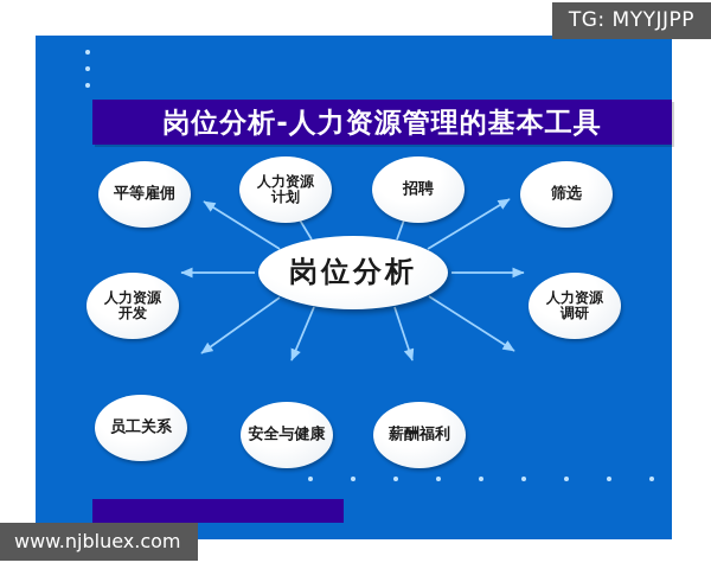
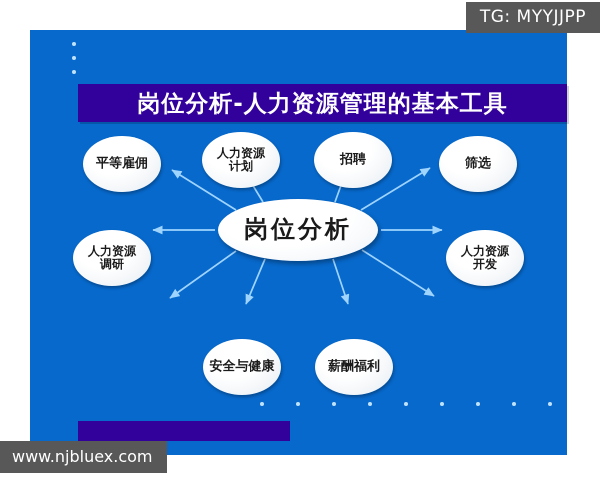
  岗位分析-人力资源管理的基本工具
  平等雇佣
  人力资源
  计划
  招聘
  筛选
  人力资源
- 开发
+ 调研
  人力资源
- 调研
+ 开发
- 员工关系
  安全与健康
  薪酬福利
  岗位分析
  TG: MYYJJPP
  www.njbluex.com
